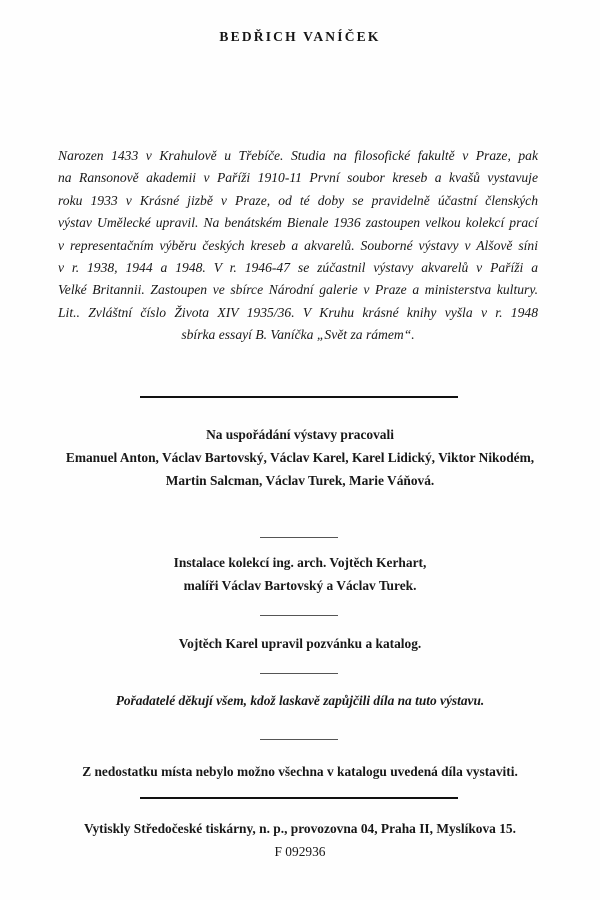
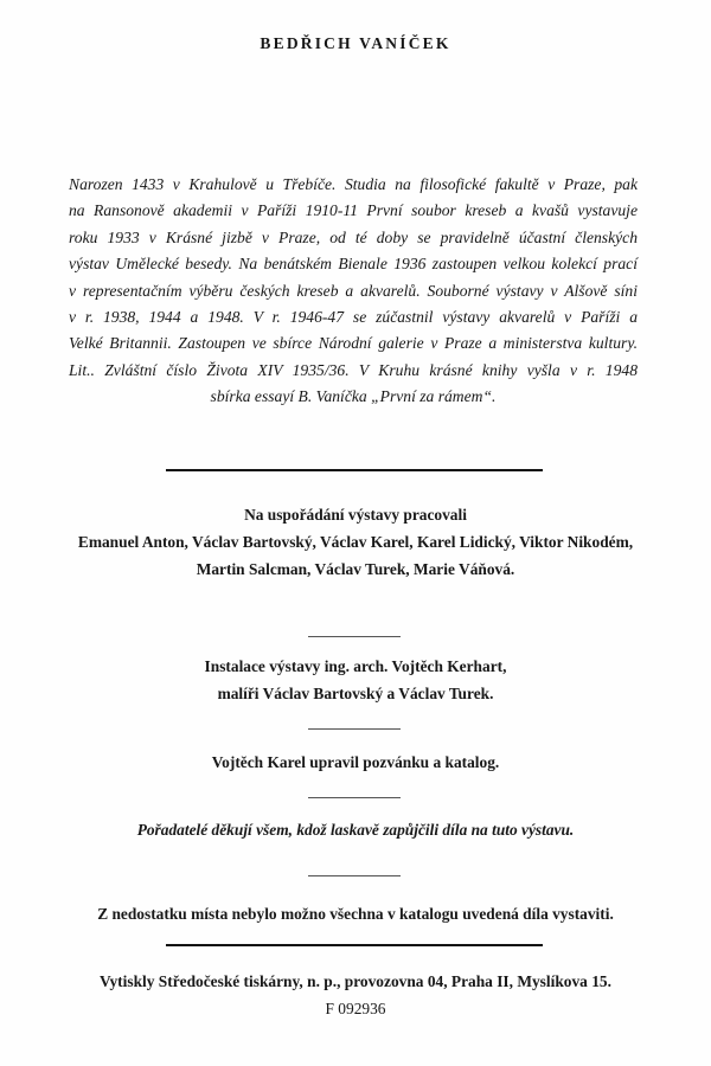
  BEDŘICH VANÍČEK
  Narozen 1433 v Krahulově u Třebíče. Studia na filosofické fakultě v Praze, pak
  na Ransonově akademii v Paříži 1910-11 První soubor kreseb a kvašů vystavuje
  roku 1933 v Krásné jizbě v Praze, od té doby se pravidelně účastní členských
- výstav Umělecké upravil. Na benátském Bienale 1936 zastoupen velkou kolekcí prací
+ výstav Umělecké besedy. Na benátském Bienale 1936 zastoupen velkou kolekcí prací
  v representačním výběru českých kreseb a akvarelů. Souborné výstavy v Alšově síni
  v r. 1938, 1944 a 1948. V r. 1946-47 se zúčastnil výstavy akvarelů v Paříži a
  Velké Britannii. Zastoupen ve sbírce Národní galerie v Praze a ministerstva kultury.
  Lit.. Zvláštní číslo Života XIV 1935/36. V Kruhu krásné knihy vyšla v r. 1948
- sbírka essayí B. Vaníčka „Svět za rámem“.
+ sbírka essayí B. Vaníčka „První za rámem“.
  Na uspořádání výstavy pracovali
  Emanuel Anton, Václav Bartovský, Václav Karel, Karel Lidický, Viktor Nikodém,
  Martin Salcman, Václav Turek, Marie Váňová.
- Instalace kolekcí ing. arch. Vojtěch Kerhart,
+ Instalace výstavy ing. arch. Vojtěch Kerhart,
  malíři Václav Bartovský a Václav Turek.
  Vojtěch Karel upravil pozvánku a katalog.
  Pořadatelé děkují všem, kdož laskavě zapůjčili díla na tuto výstavu.
  Z nedostatku místa nebylo možno všechna v katalogu uvedená díla vystaviti.
  Vytiskly Středočeské tiskárny, n. p., provozovna 04, Praha II, Myslíkova 15.
  F 092936
